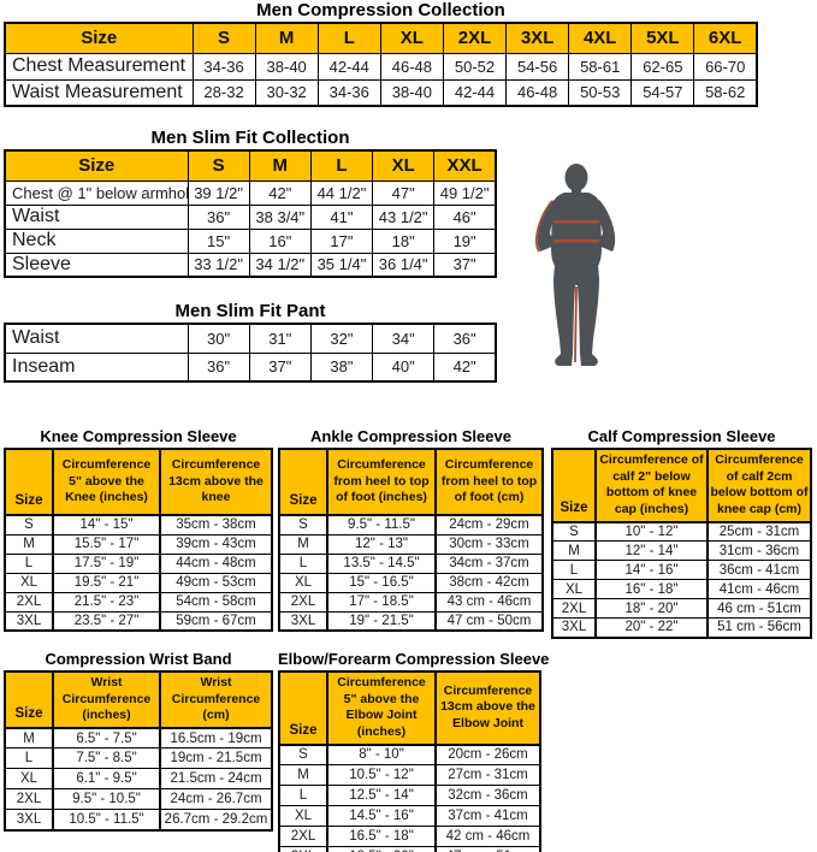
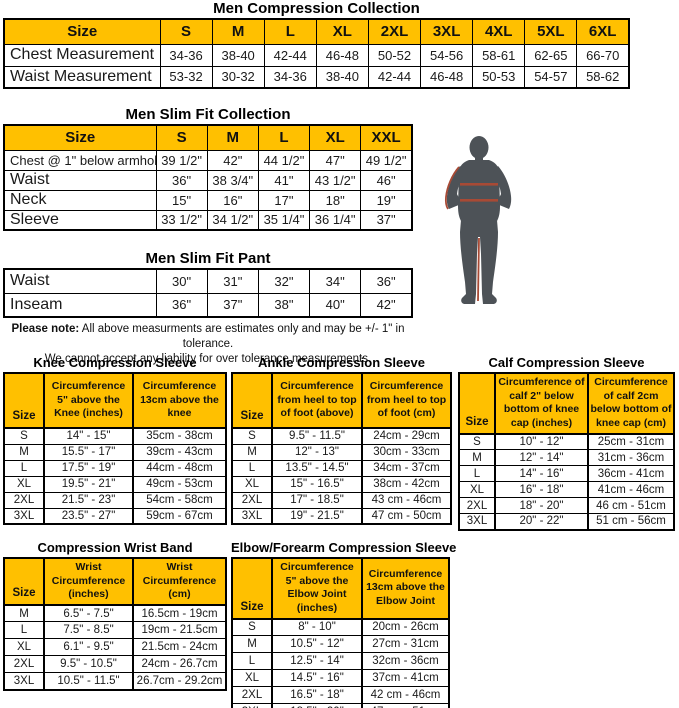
  Men Compression Collection
  Size	S	M	L	XL	2XL	3XL	4XL	5XL	6XL
  Chest Measurement	34-36	38-40	42-44	46-48	50-52	54-56	58-61	62-65	66-70
- Waist Measurement	28-32	30-32	34-36	38-40	42-44	46-48	50-53	54-57	58-62
+ Waist Measurement	53-32	30-32	34-36	38-40	42-44	46-48	50-53	54-57	58-62
  Men Slim Fit Collection
  Size	S	M	L	XL	XXL
  Chest @ 1" below armho	39 1/2"	42"	44 1/2"	47"	49 1/2"
  Waist	36"	38 3/4"	41"	43 1/2"	46"
  Neck	15"	16"	17"	18"	19"
  Sleeve	33 1/2"	34 1/2"	35 1/4"	36 1/4"	37"
  Men Slim Fit Pant
  Waist	30"	31"	32"	34"	36"
  Inseam	36"	37"	38"	40"	42"
+ Please note: All above measurments are estimates only and may be +/- 1" in tolerance.
+ We cannot accept any liability for over tolerance measurements.
  Knee Compression Sleeve
  Size	Circumference 5" above the Knee (inches)	Circumference 13cm above the knee
  S	14" - 15"	35cm - 38cm
  M	15.5" - 17"	39cm - 43cm
  L	17.5" - 19"	44cm - 48cm
  XL	19.5" - 21"	49cm - 53cm
  2XL	21.5" - 23"	54cm - 58cm
  3XL	23.5" - 27"	59cm - 67cm
  Ankle Compression Sleeve
- Size	Circumference from heel to top of foot (inches)	Circumference from heel to top of foot (cm)
+ Size	Circumference from heel to top of foot (above)	Circumference from heel to top of foot (cm)
  S	9.5" - 11.5"	24cm - 29cm
  M	12" - 13"	30cm - 33cm
  L	13.5" - 14.5"	34cm - 37cm
  XL	15" - 16.5"	38cm - 42cm
  2XL	17" - 18.5"	43 cm - 46cm
  3XL	19" - 21.5"	47 cm - 50cm
  Calf Compression Sleeve
  Size	Circumference of calf 2" below bottom of knee cap (inches)	Circumference of calf 2cm below bottom of knee cap (cm)
  S	10" - 12"	25cm - 31cm
  M	12" - 14"	31cm - 36cm
  L	14" - 16"	36cm - 41cm
  XL	16" - 18"	41cm - 46cm
  2XL	18" - 20"	46 cm - 51cm
  3XL	20" - 22"	51 cm - 56cm
  Compression Wrist Band
  Size	Wrist Circumference (inches)	Wrist Circumference (cm)
  M	6.5" - 7.5"	16.5cm - 19cm
  L	7.5" - 8.5"	19cm - 21.5cm
  XL	6.1" - 9.5"	21.5cm - 24cm
  2XL	9.5" - 10.5"	24cm - 26.7cm
  3XL	10.5" - 11.5"	26.7cm - 29.2cm
  Elbow/Forearm Compression Sleeve
  Size	Circumference 5" above the Elbow Joint (inches)	Circumference 13cm above the Elbow Joint
  S	8" - 10"	20cm - 26cm
  M	10.5" - 12"	27cm - 31cm
  L	12.5" - 14"	32cm - 36cm
  XL	14.5" - 16"	37cm - 41cm
  2XL	16.5" - 18"	42 cm - 46cm
